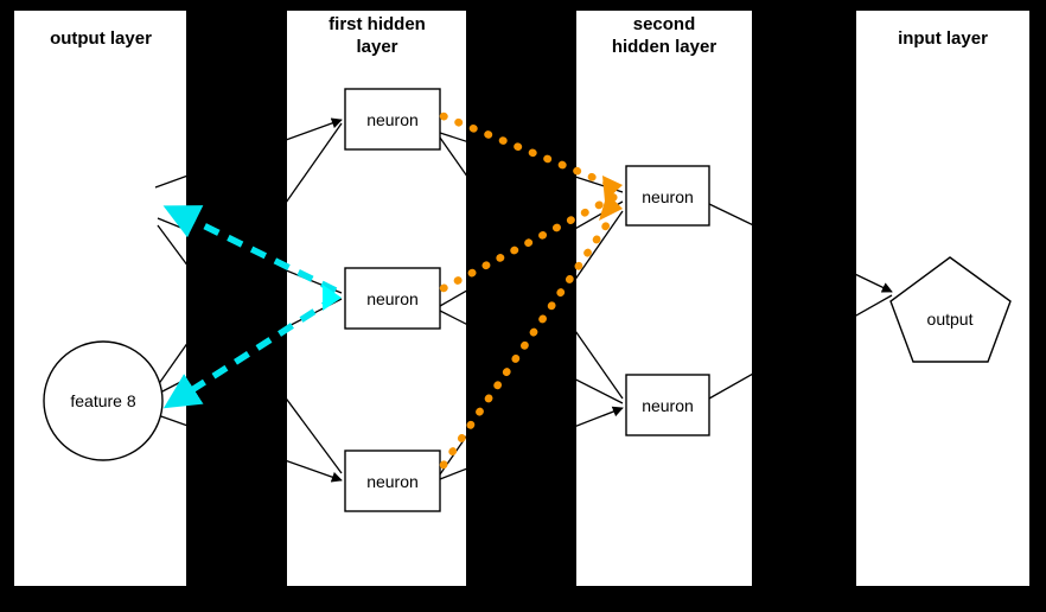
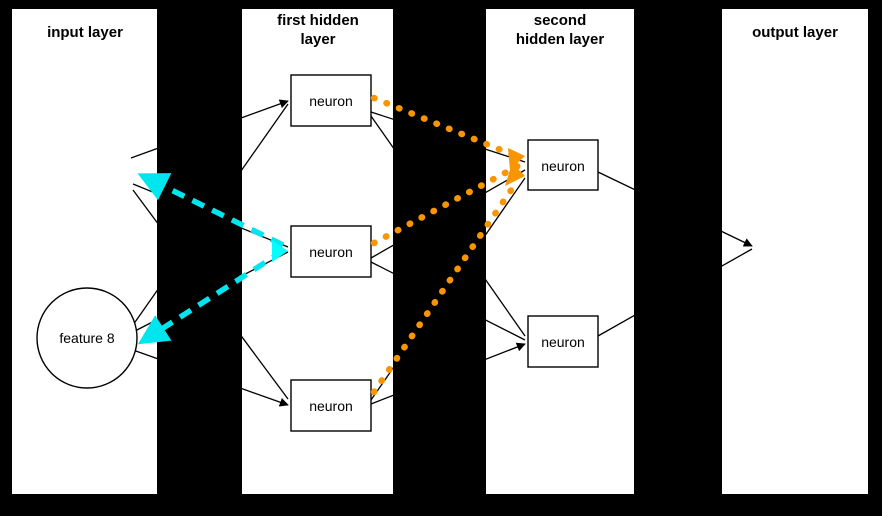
- output layer
+ input layer
  first hidden
  layer
  second
  hidden layer
- input layer
+ output layer
  feature 8
  neuron
  neuron
  neuron
  neuron
  neuron
- output
